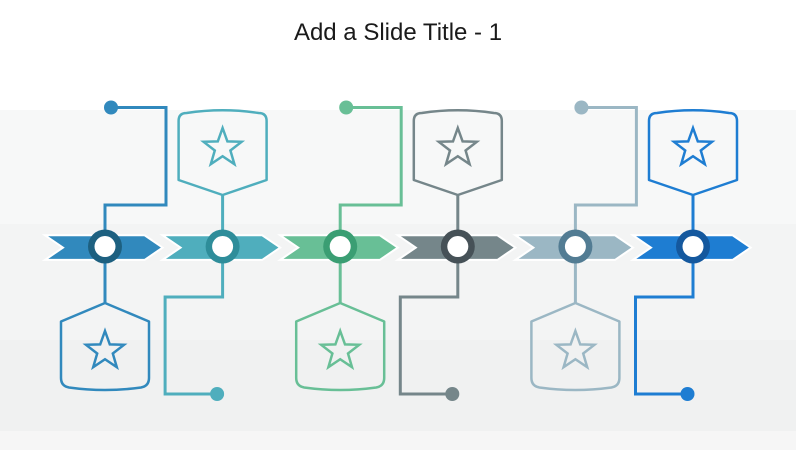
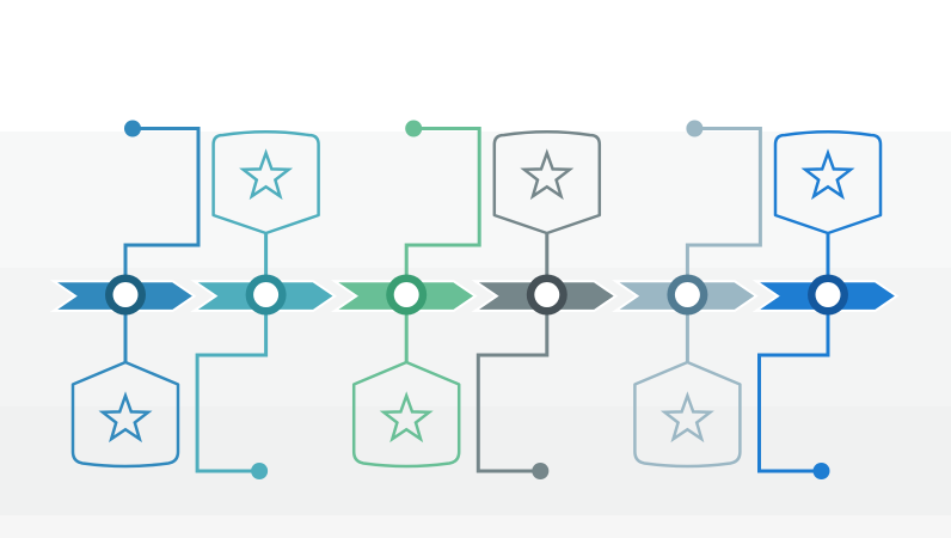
- Add a Slide Title - 1
